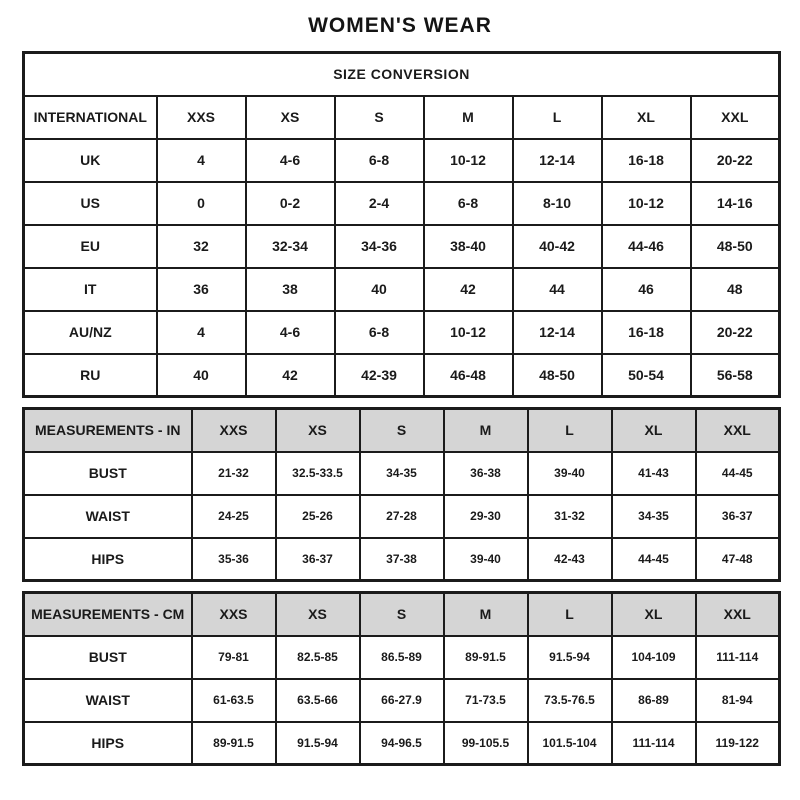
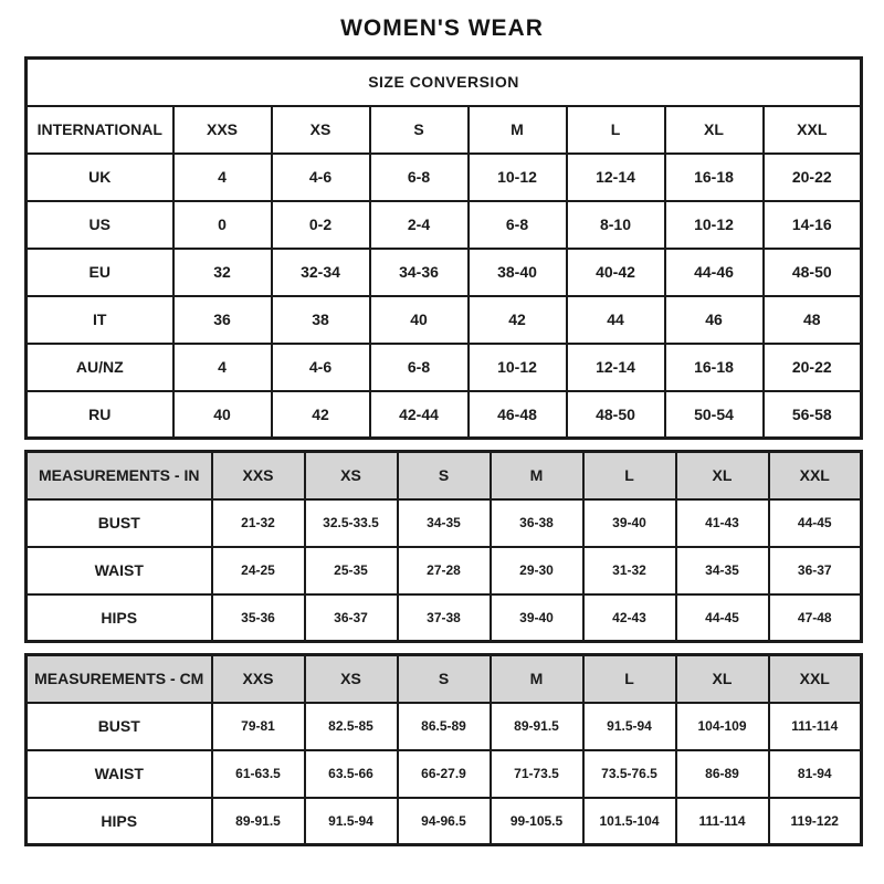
  WOMEN'S WEAR
  SIZE CONVERSION
  INTERNATIONAL	XXS	XS	S	M	L	XL	XXL
  UK	4	4-6	6-8	10-12	12-14	16-18	20-22
  US	0	0-2	2-4	6-8	8-10	10-12	14-16
  EU	32	32-34	34-36	38-40	40-42	44-46	48-50
  IT	36	38	40	42	44	46	48
  AU/NZ	4	4-6	6-8	10-12	12-14	16-18	20-22
- RU	40	42	42-39	46-48	48-50	50-54	56-58
+ RU	40	42	42-44	46-48	48-50	50-54	56-58
  MEASUREMENTS - IN	XXS	XS	S	M	L	XL	XXL
  BUST	21-32	32.5-33.5	34-35	36-38	39-40	41-43	44-45
- WAIST	24-25	25-26	27-28	29-30	31-32	34-35	36-37
+ WAIST	24-25	25-35	27-28	29-30	31-32	34-35	36-37
  HIPS	35-36	36-37	37-38	39-40	42-43	44-45	47-48
  MEASUREMENTS - CM	XXS	XS	S	M	L	XL	XXL
  BUST	79-81	82.5-85	86.5-89	89-91.5	91.5-94	104-109	111-114
  WAIST	61-63.5	63.5-66	66-27.9	71-73.5	73.5-76.5	86-89	81-94
  HIPS	89-91.5	91.5-94	94-96.5	99-105.5	101.5-104	111-114	119-122
